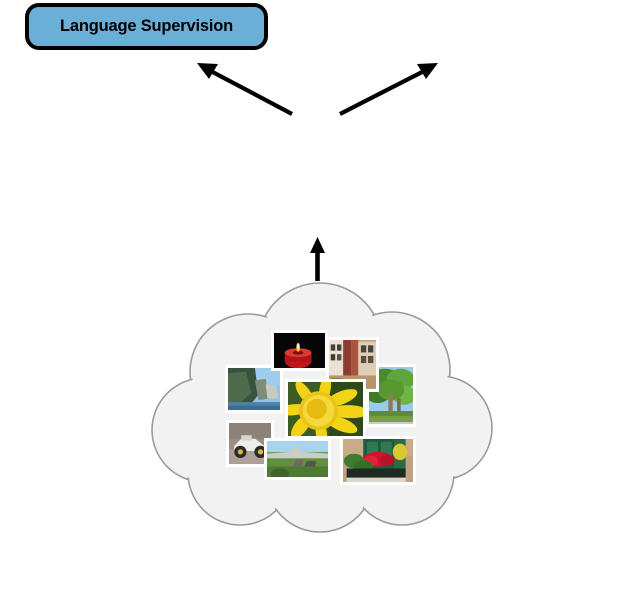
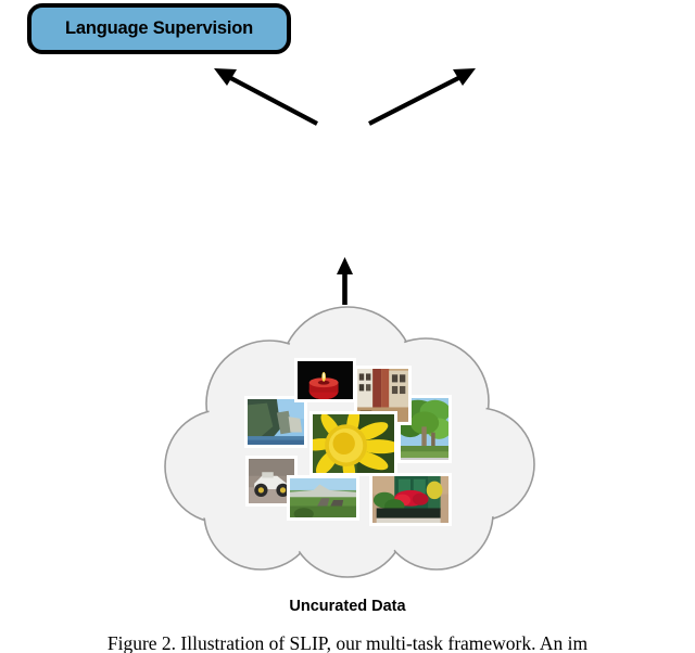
  Language Supervision
+ Uncurated Data
+ Figure 2. Illustration of SLIP, our multi-task framework. An im
